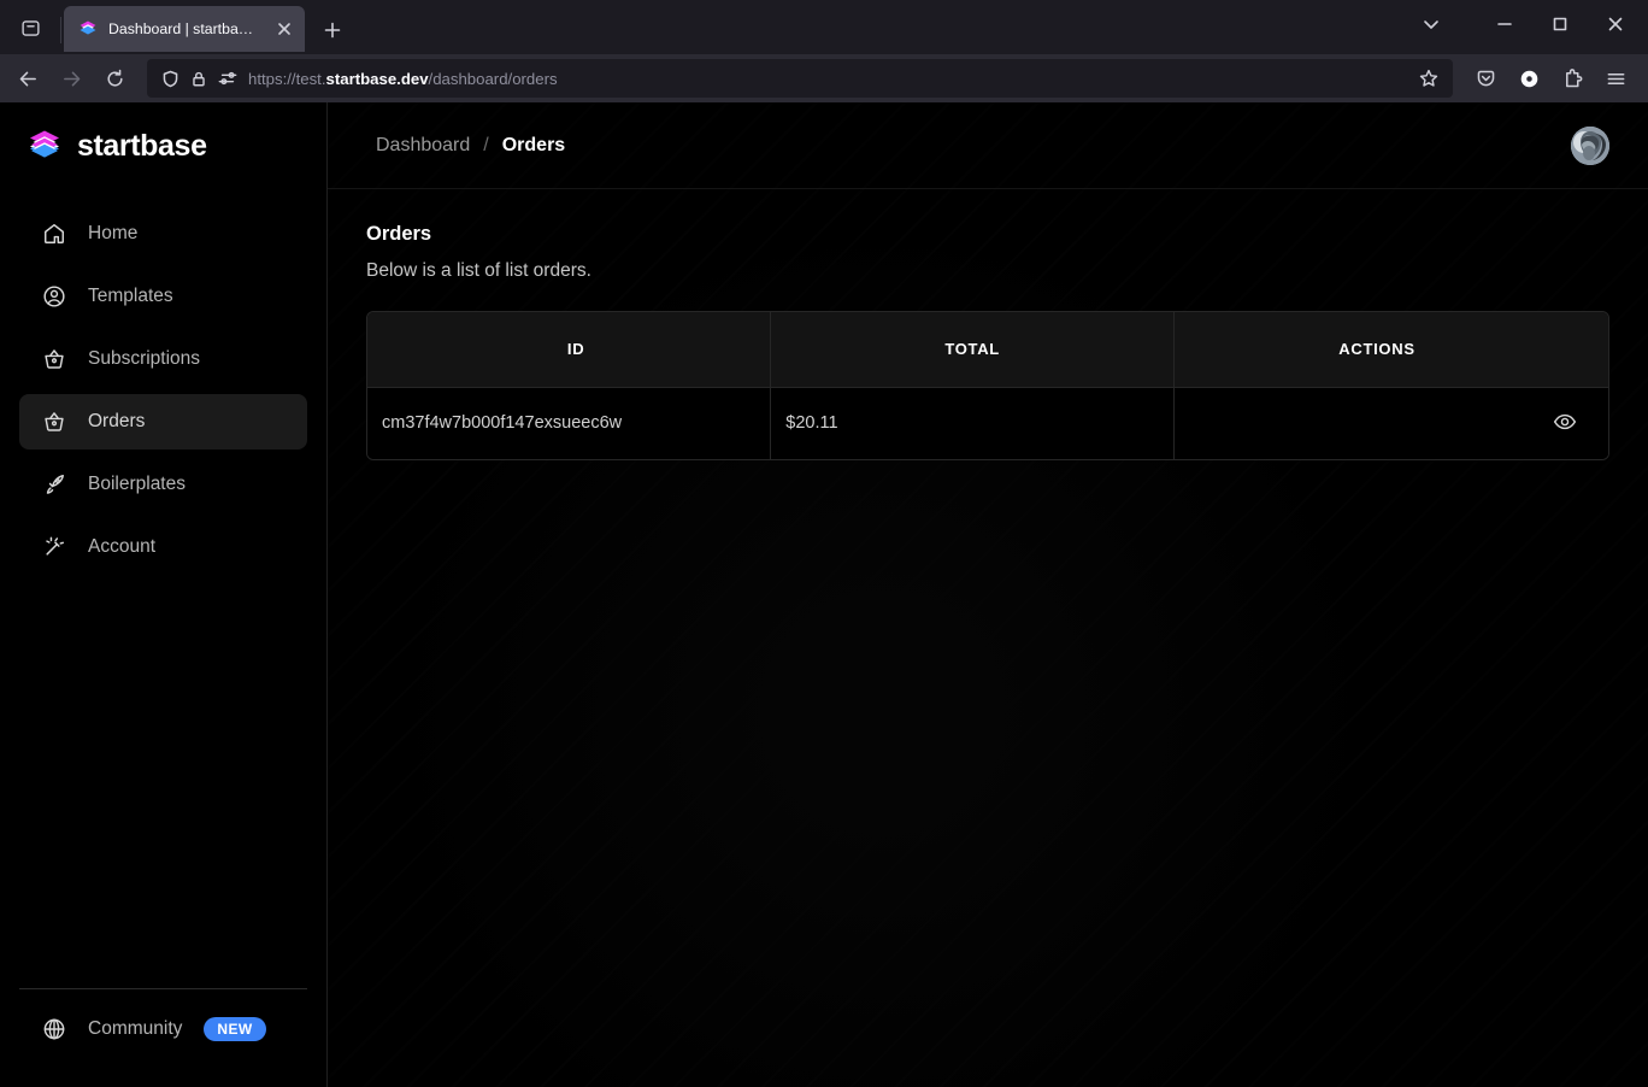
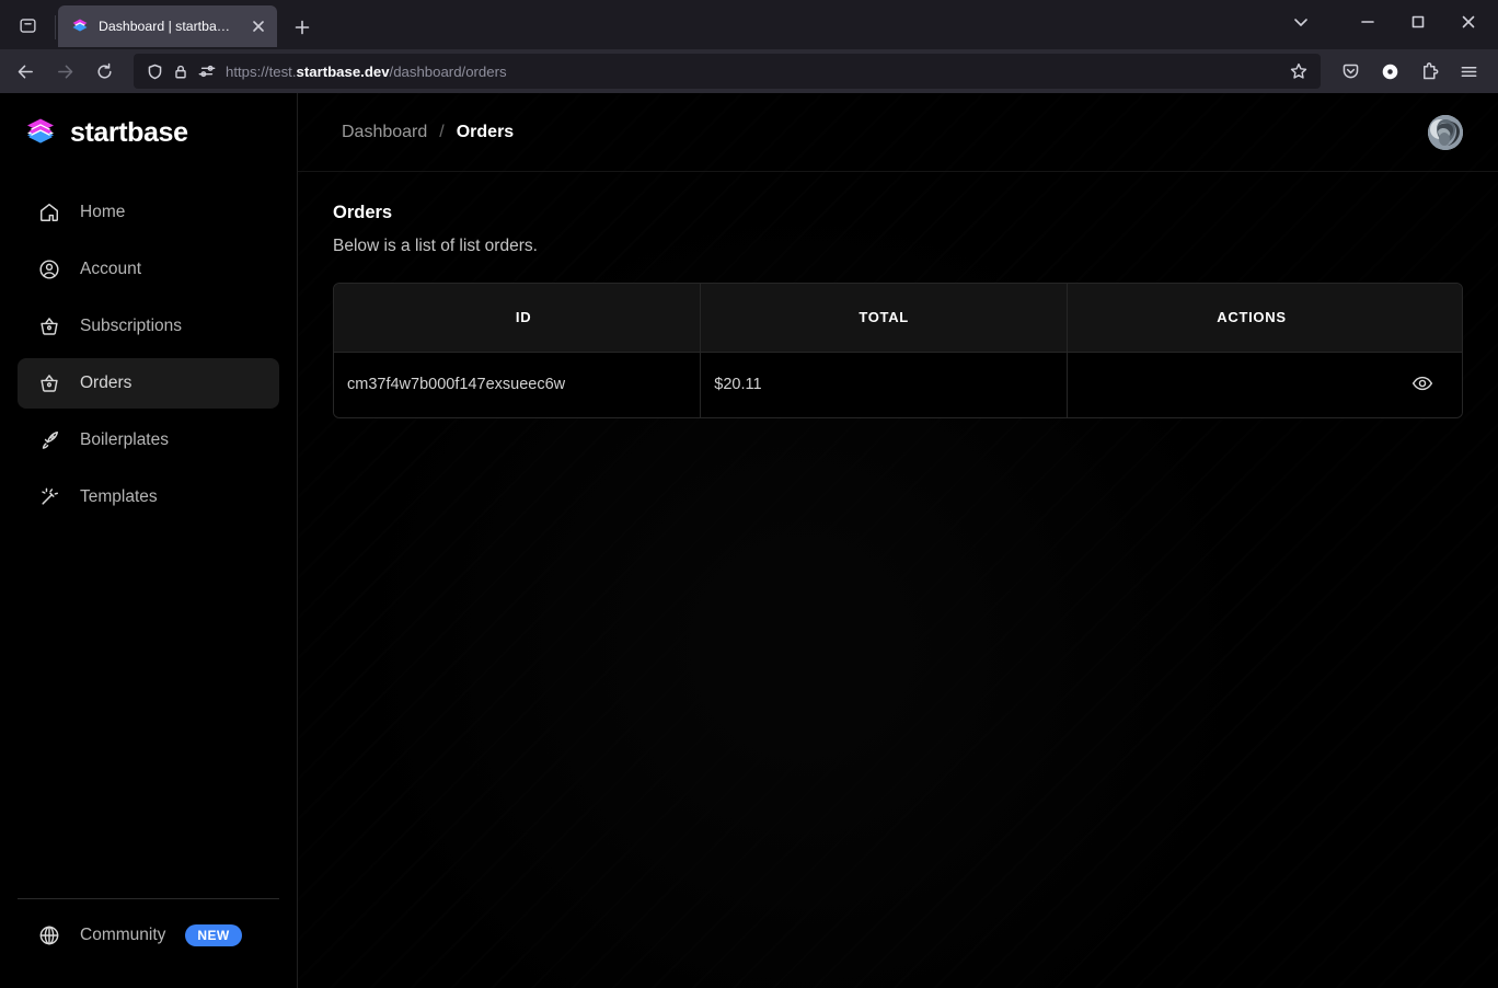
  Dashboard | startbase.
  https://test.startbase.dev/dashboard/orders
  startbase
  Home
- Templates
+ Account
  Subscriptions
  Orders
  Boilerplates
- Account
+ Templates
  Community
  NEW
  Dashboard
  /
  Orders
  Orders
  Below is a list of list orders.
  ID	TOTAL	ACTIONS
  cm37f4w7b000f147exsueec6w	$20.11
